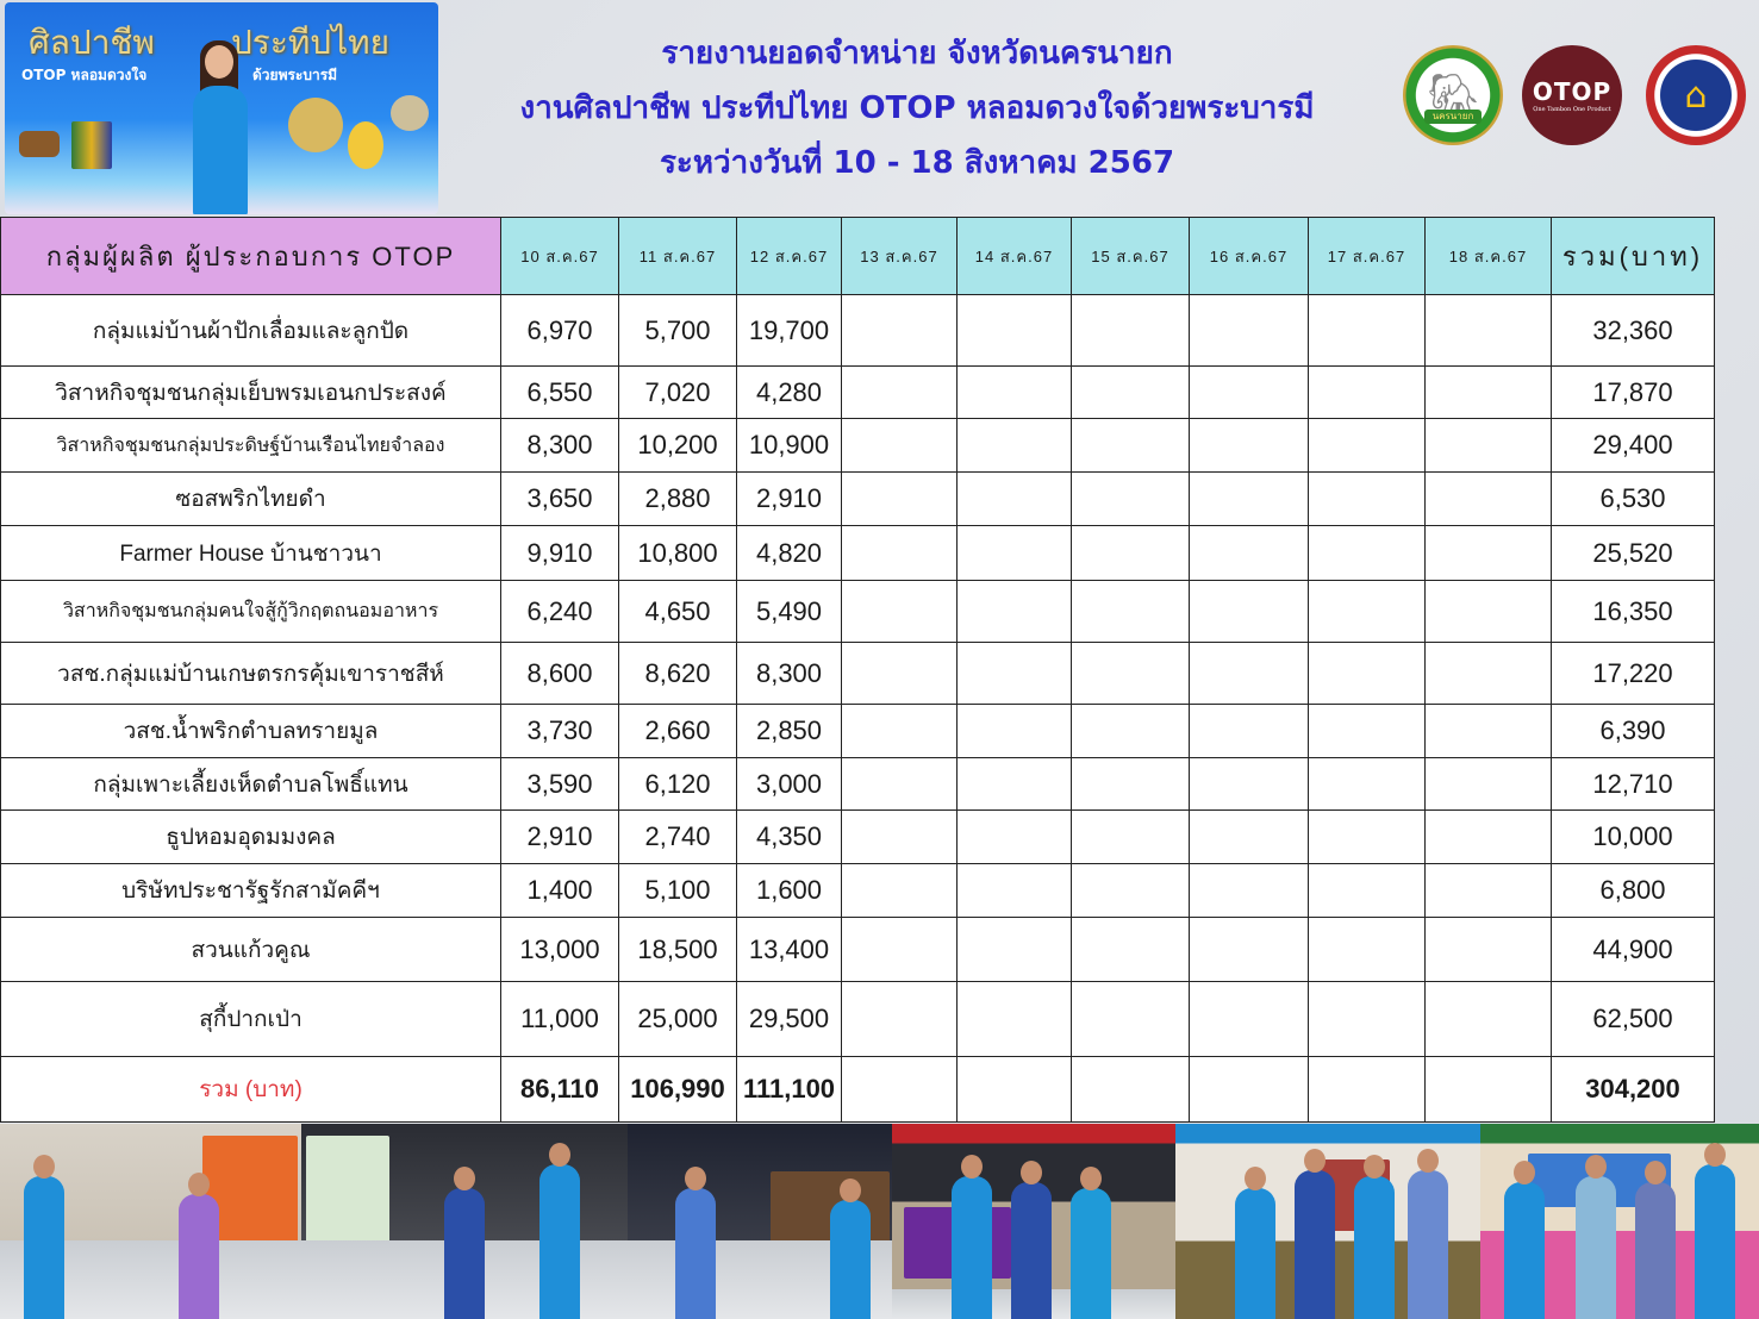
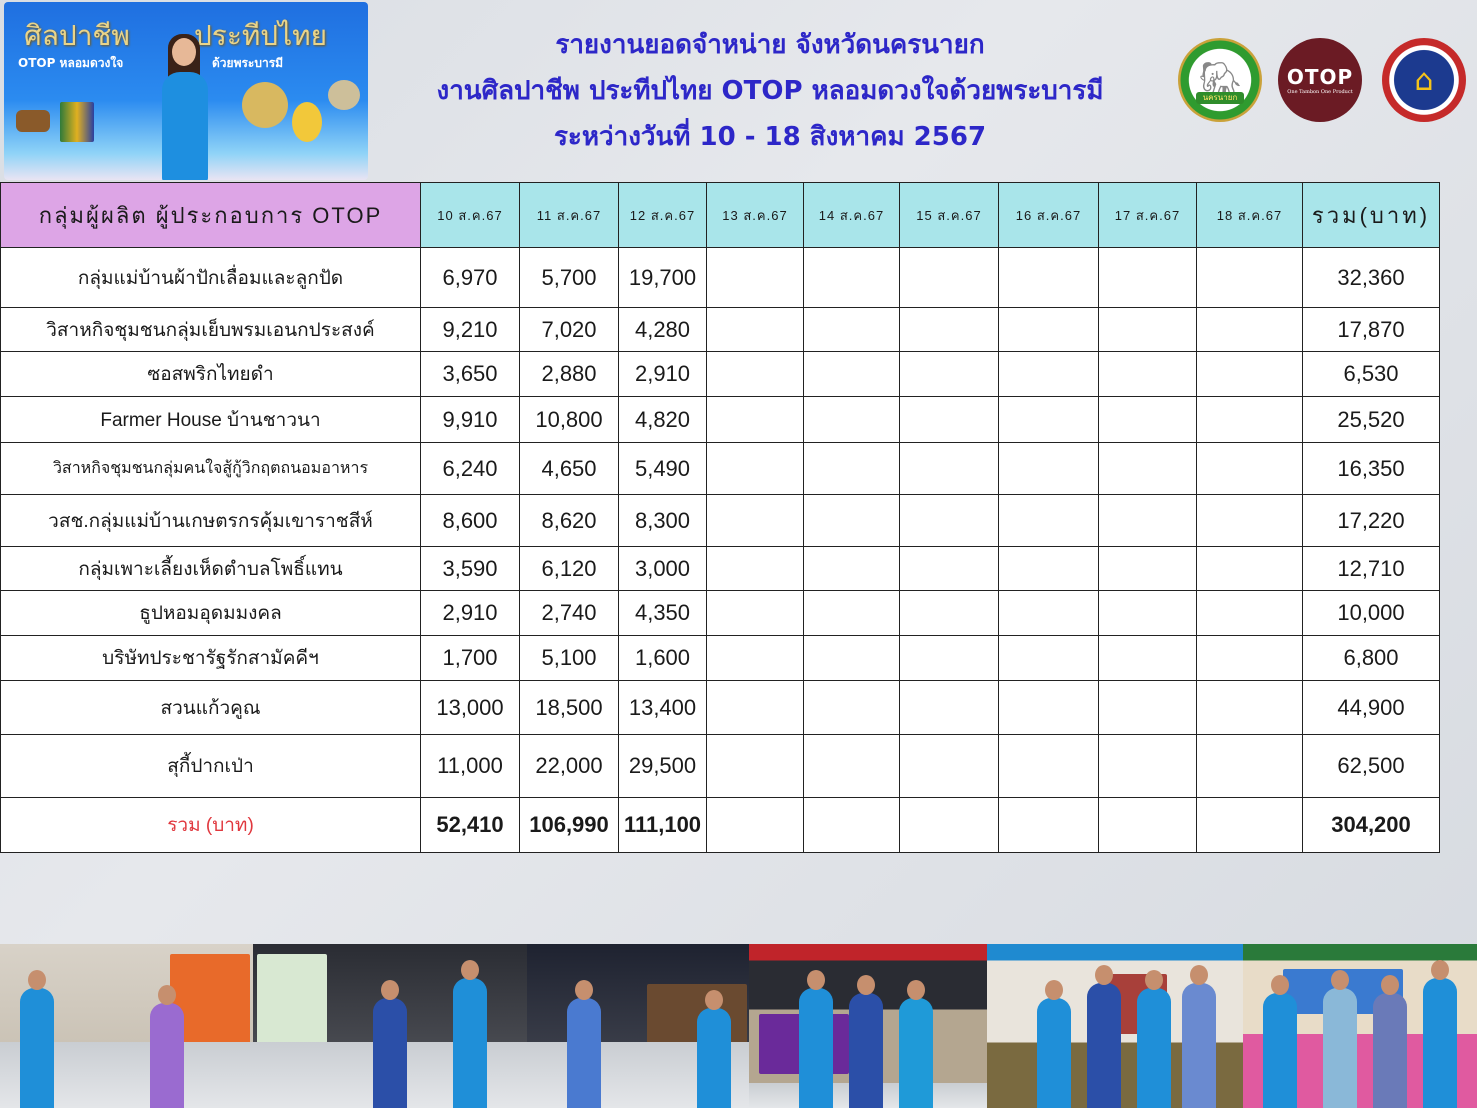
  ศิลปาชีพ
  ประทีปไทย
  OTOP หลอมดวงใจ
  ด้วยพระบารมี
  รายงานยอดจำหน่าย จังหวัดนครนายก
  งานศิลปาชีพ ประทีปไทย OTOP หลอมดวงใจด้วยพระบารมี
  ระหว่างวันที่ 10 - 18 สิงหาคม 2567
  🐘︎
  นครนายก
  OTOP
  ⌂
  กลุ่มผู้ผลิต ผู้ประกอบการ OTOP	10 ส.ค.67	11 ส.ค.67	12 ส.ค.67	13 ส.ค.67	14 ส.ค.67	15 ส.ค.67	16 ส.ค.67	17 ส.ค.67	18 ส.ค.67	รวม(บาท)
  กลุ่มแม่บ้านผ้าปักเลื่อมและลูกปัด	6,970	5,700	19,700							32,360
- วิสาหกิจชุมชนกลุ่มเย็บพรมเอนกประสงค์	6,550	7,020	4,280							17,870
+ วิสาหกิจชุมชนกลุ่มเย็บพรมเอนกประสงค์	9,210	7,020	4,280							17,870
- วิสาหกิจชุมชนกลุ่มประดิษฐ์บ้านเรือนไทยจำลอง	8,300	10,200	10,900							29,400
  ซอสพริกไทยดำ	3,650	2,880	2,910							6,530
  Farmer House บ้านชาวนา	9,910	10,800	4,820							25,520
  วิสาหกิจชุมชนกลุ่มคนใจสู้กู้วิกฤตถนอมอาหาร	6,240	4,650	5,490							16,350
  วสช.กลุ่มแม่บ้านเกษตรกรคุ้มเขาราชสีห์	8,600	8,620	8,300							17,220
- วสช.น้ำพริกตำบลทรายมูล	3,730	2,660	2,850							6,390
  กลุ่มเพาะเลี้ยงเห็ดตำบลโพธิ์แทน	3,590	6,120	3,000							12,710
  ธูปหอมอุดมมงคล	2,910	2,740	4,350							10,000
- บริษัทประชารัฐรักสามัคคีฯ	1,400	5,100	1,600							6,800
+ บริษัทประชารัฐรักสามัคคีฯ	1,700	5,100	1,600							6,800
  สวนแก้วคูณ	13,000	18,500	13,400							44,900
- สุกี้ปากเป่า	11,000	25,000	29,500							62,500
+ สุกี้ปากเป่า	11,000	22,000	29,500							62,500
- รวม (บาท)	86,110	106,990	111,100							304,200
+ รวม (บาท)	52,410	106,990	111,100							304,200
